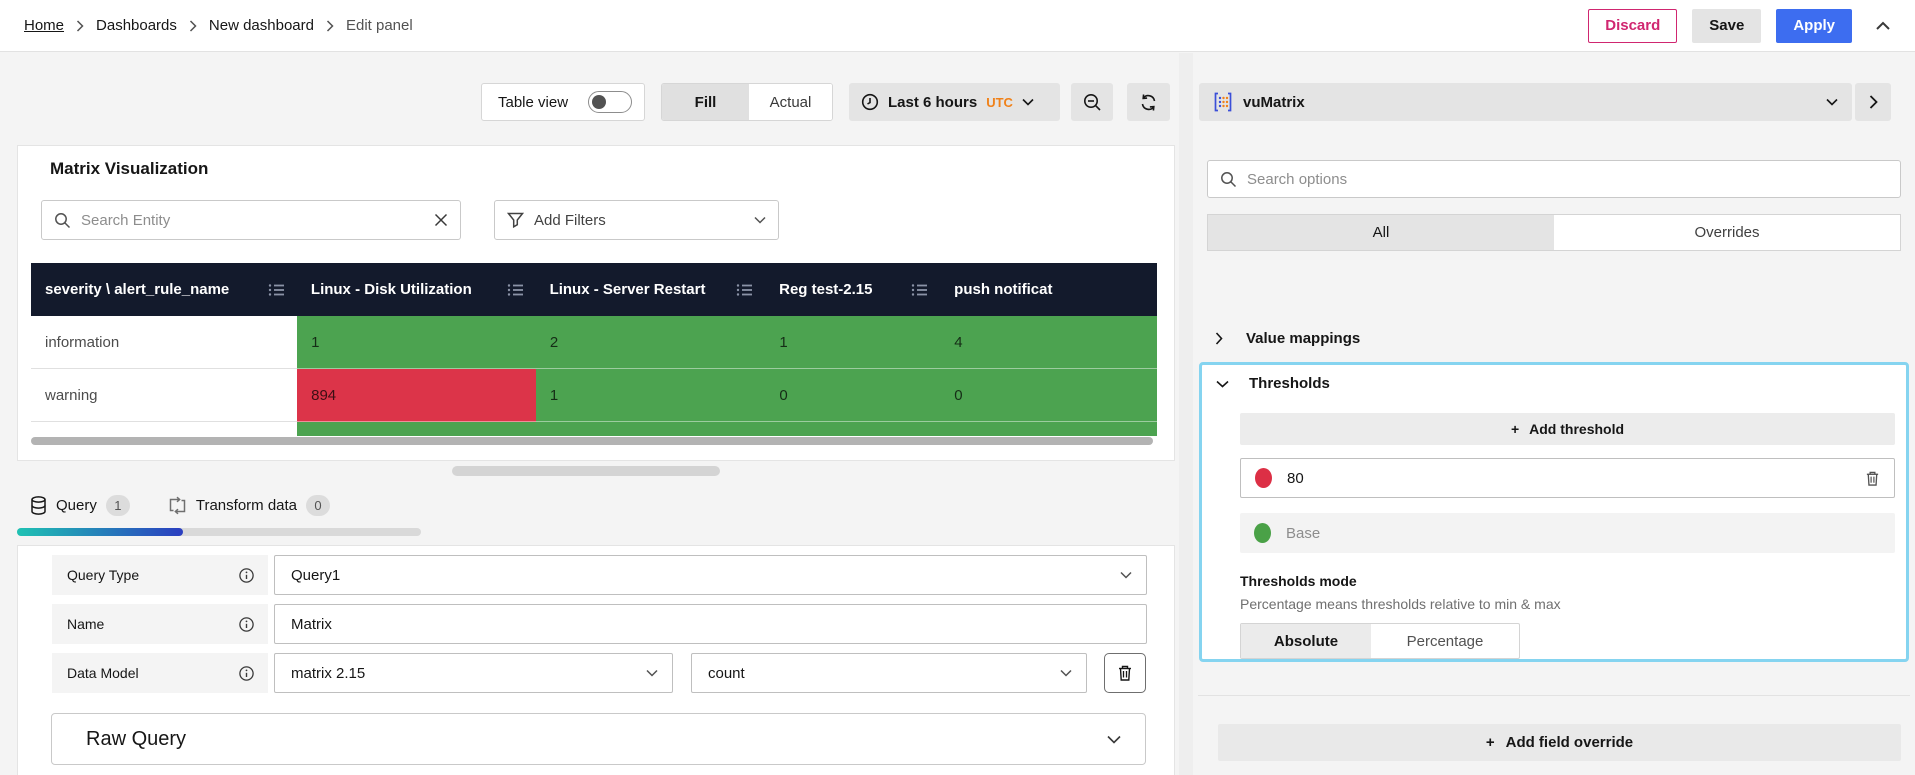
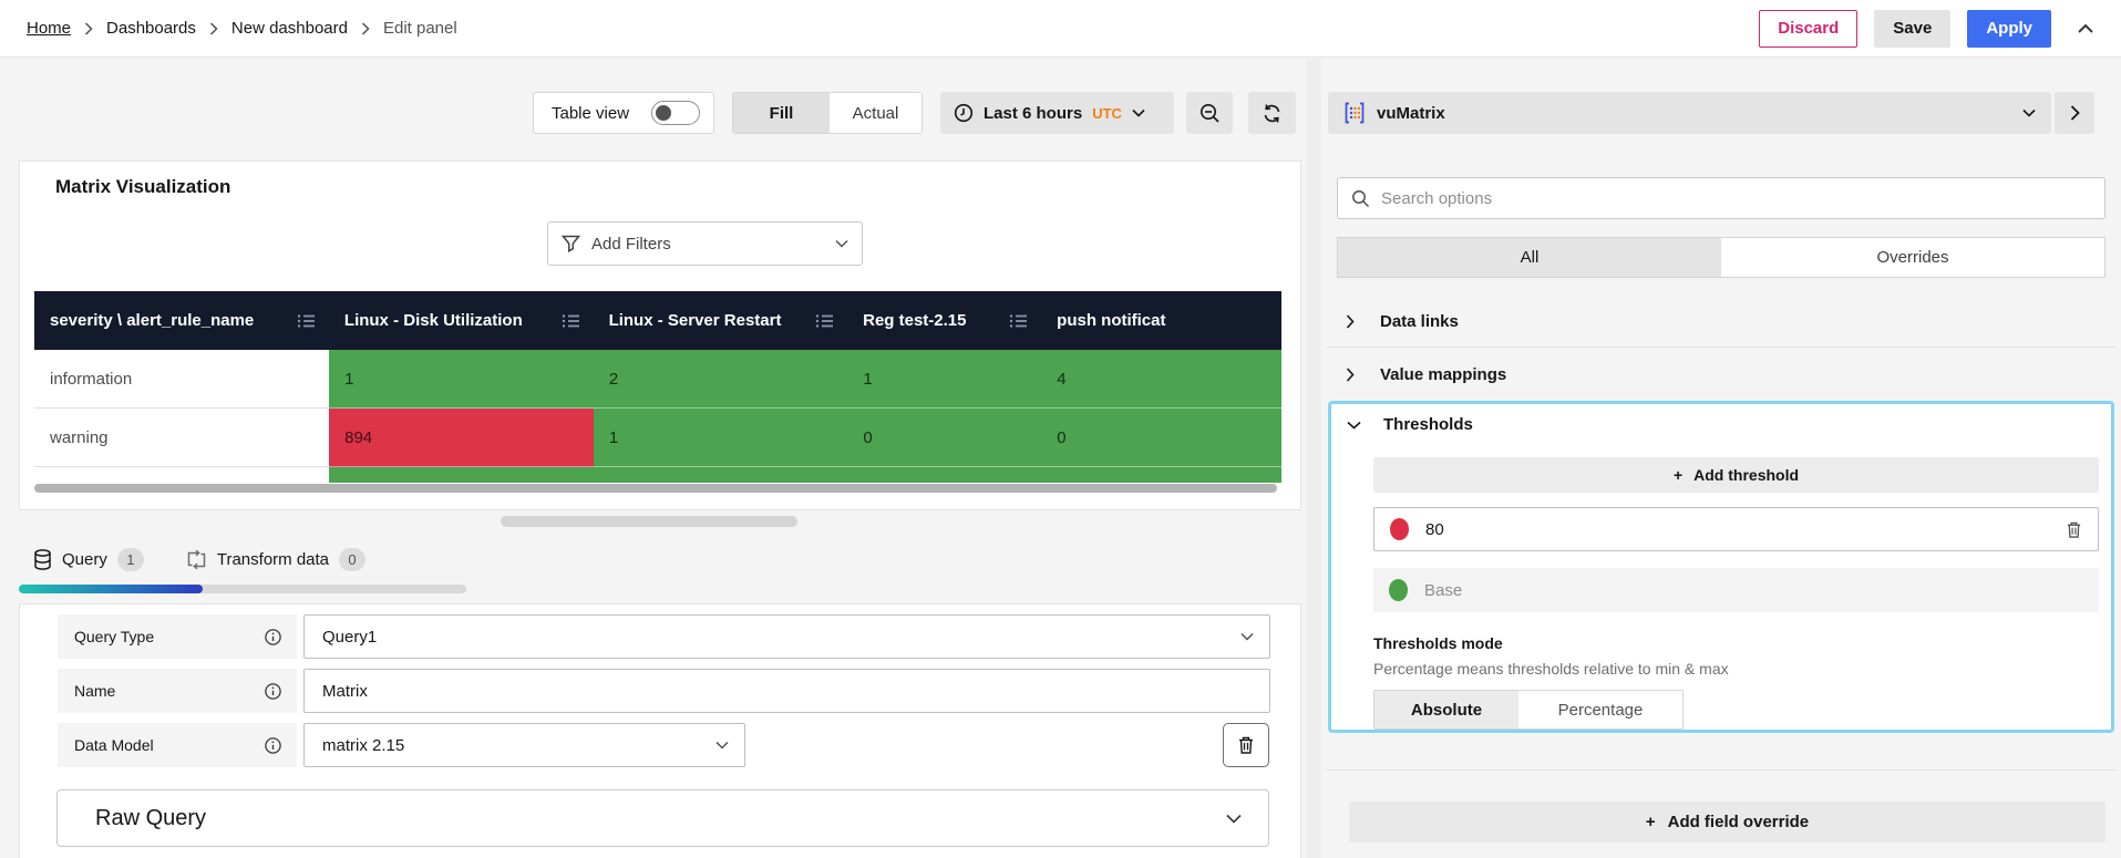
  Home
  Dashboards
  New dashboard
  Edit panel
  Discard
  Save
  Apply
  Table view
  Fill
  Actual
  Last 6 hours
  UTC
  vuMatrix
  Matrix Visualization
- Search Entity
  Add Filters
  severity \ alert_rule_name
  Linux - Disk Utilization
  Linux - Server Restart
  Reg test-2.15
  push notificat
  information
  1
  2
  1
  4
  warning
  894
  1
  0
  0
  Query
  1
  Transform data
  0
  Query Type
  Query1
  Name
  Matrix
  Data Model
  matrix 2.15
- count
  Raw Query
  Search options
  All
  Overrides
+ Data links
  Value mappings
  Thresholds
  +
  Add threshold
  80
  Base
  Thresholds mode
  Percentage means thresholds relative to min & max
  Absolute
  Percentage
  +
  Add field override
